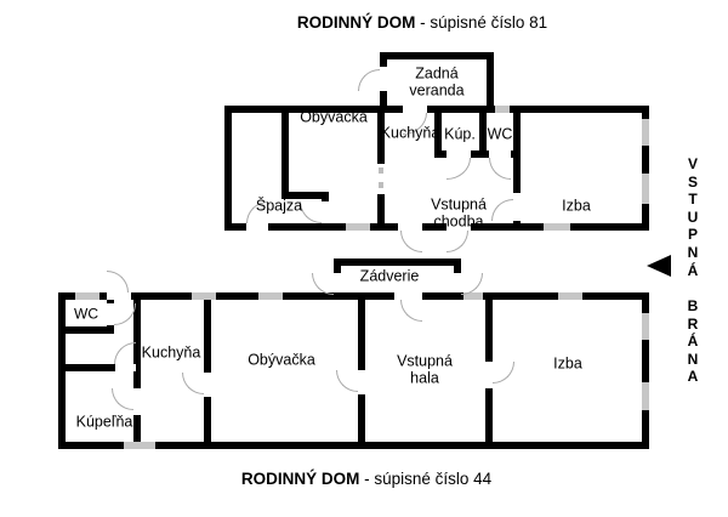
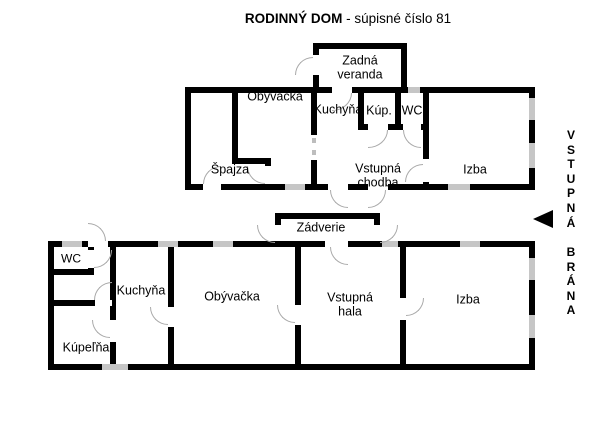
  RODINNÝ DOM - súpisné číslo 81
- RODINNÝ DOM - súpisné číslo 44
  V
  S
  T
  U
  P
  N
  Á
  B
  R
  Á
  N
  A
  Zadná
  veranda
  Obývačka
  Špajza
  Kuchyňa
  Kúp.
  WC
  Vstupná
  chodba
  Izba
  Zádverie
  WC
  Kúpeľňa
  Kuchyňa
  Obývačka
  Vstupná
  hala
  Izba
